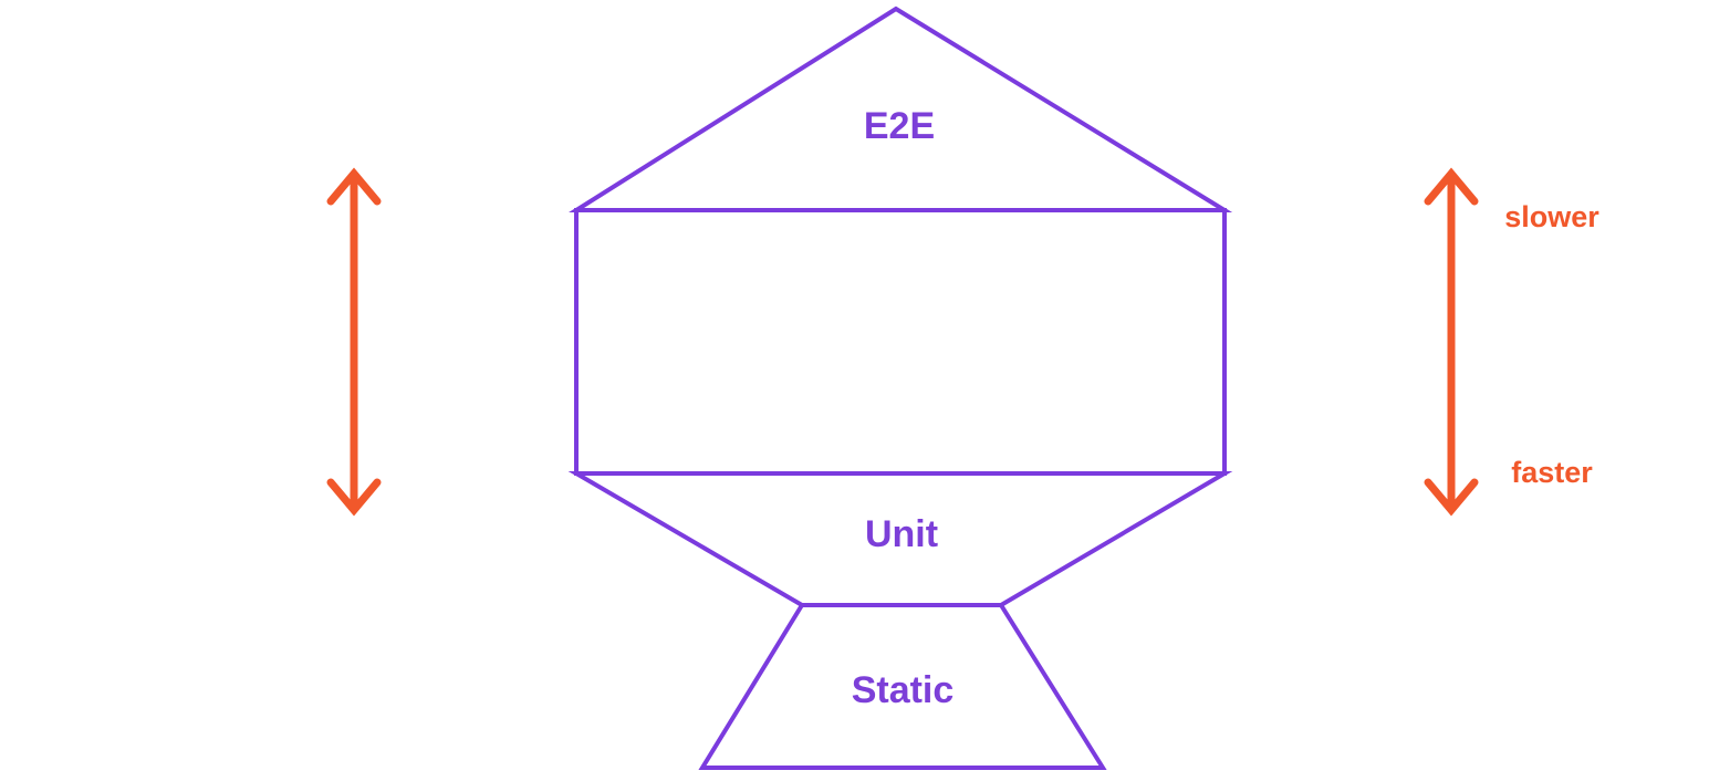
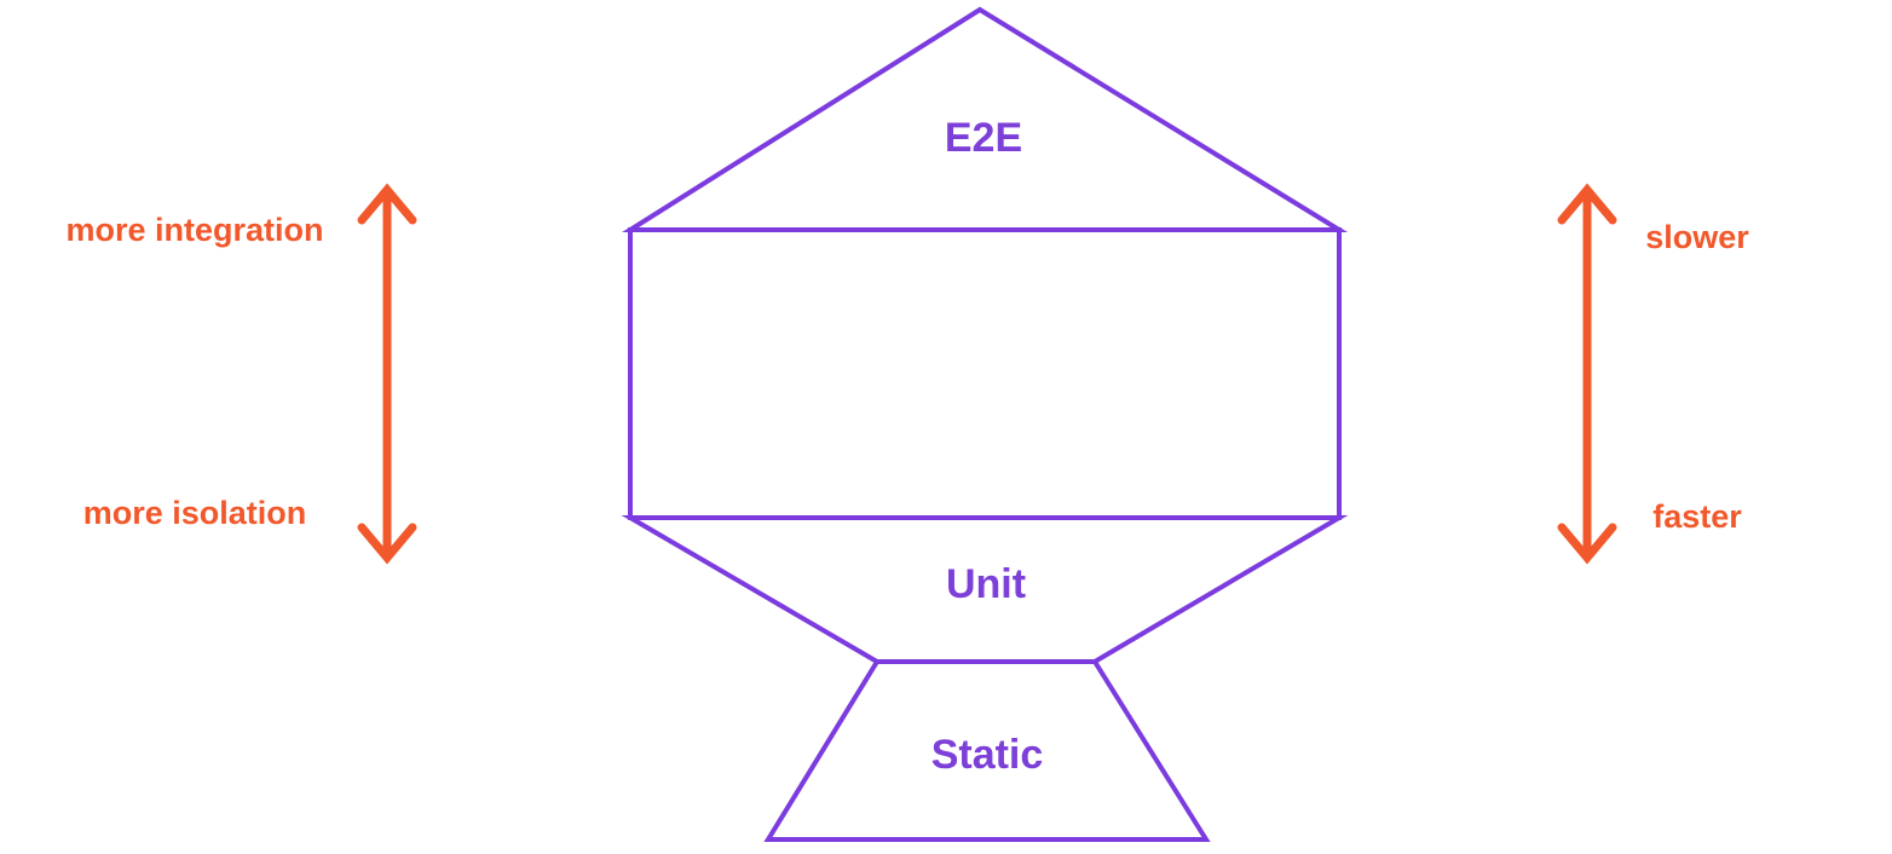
  E2E
  Unit
  Static
+ more integration
+ more isolation
  slower
  faster
